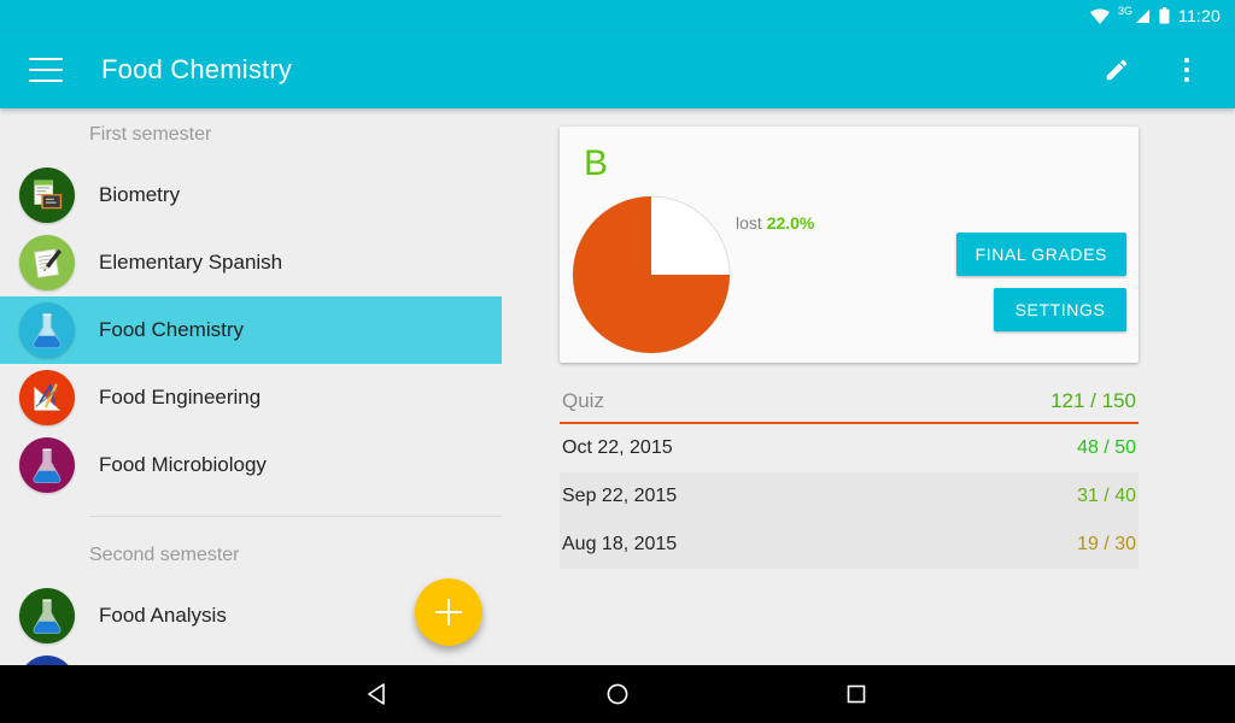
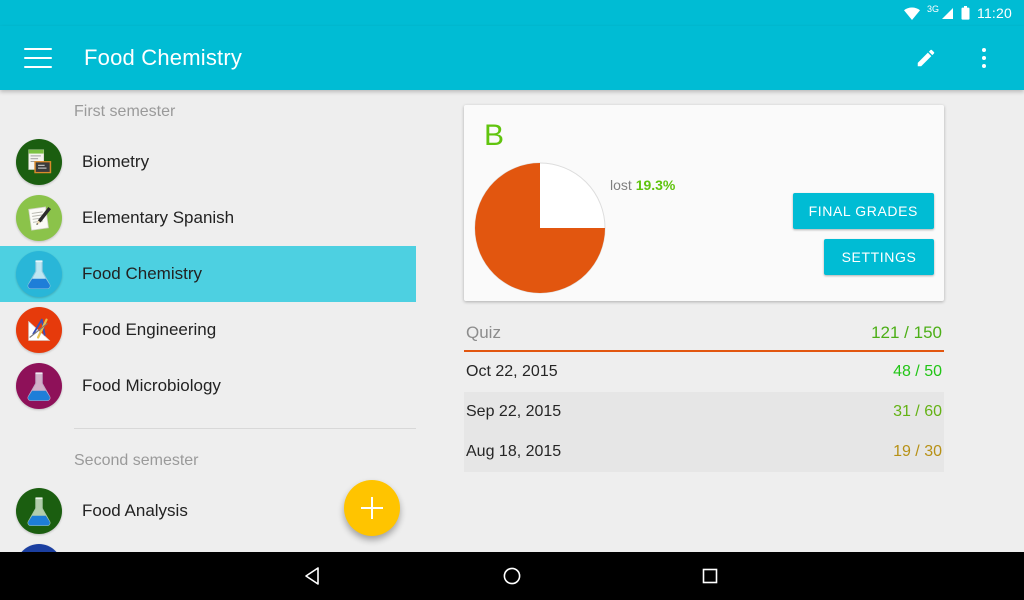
  3G
  11:20
  Food Chemistry
  First semester
  Biometry
  Elementary Spanish
  Food Chemistry
  Food Engineering
  Food Microbiology
  Second semester
  Food Analysis
  B
- lost 22.0%
+ lost 19.3%
  FINAL GRADES
  SETTINGS
  Quiz
  121 / 150
  Oct 22, 2015
  48 / 50
  Sep 22, 2015
- 31 / 40
+ 31 / 60
  Aug 18, 2015
  19 / 30
